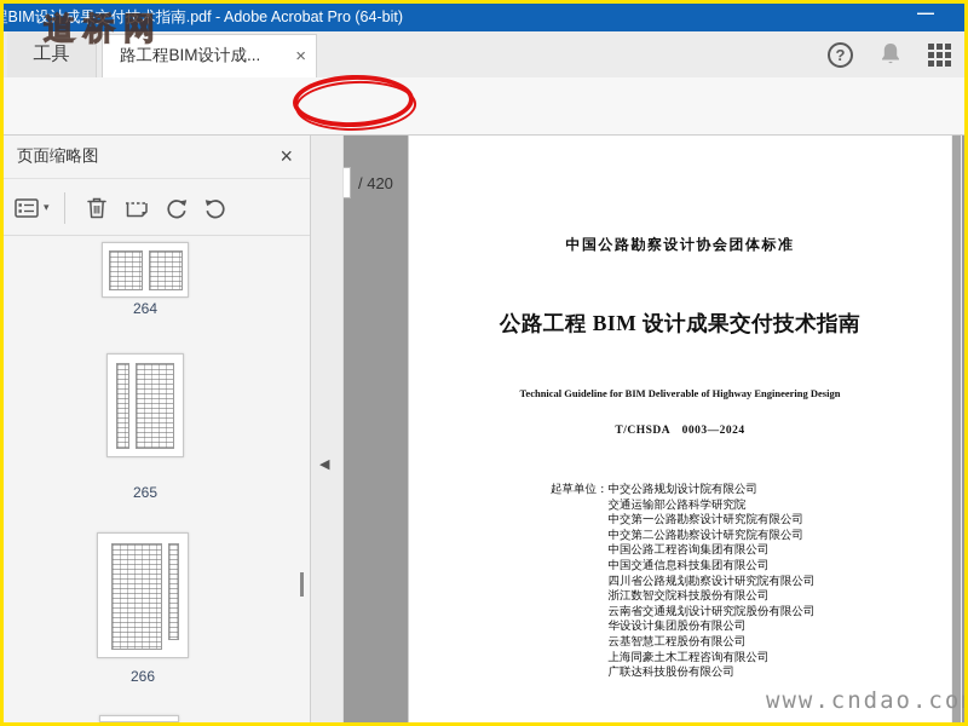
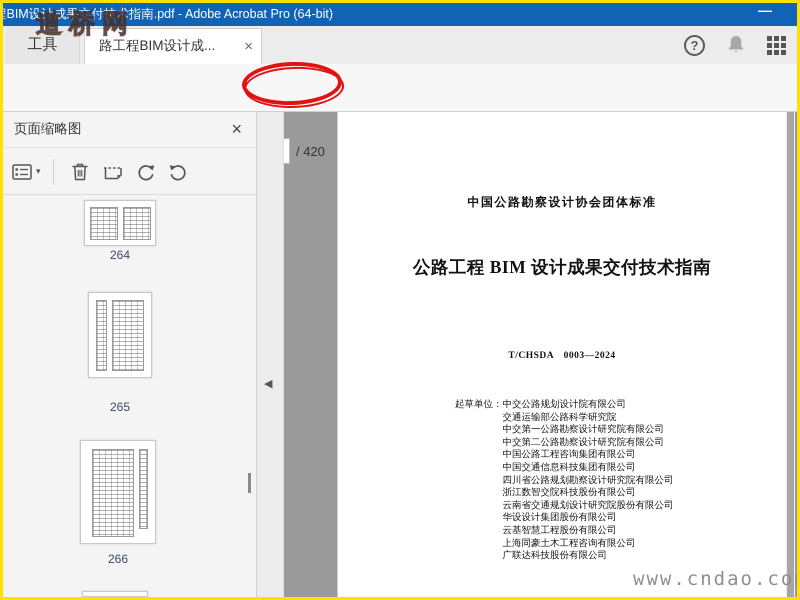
  程BIM设计成果交付技术指南.pdf - Adobe Acrobat Pro (64-bit)
  —
  工具
  路工程BIM设计成...
  ×
  ?
  / 420
  页面缩略图
  ×
  ▾
  264
  265
  266
  ◀
  中国公路勘察设计协会团体标准
  公路工程 BIM 设计成果交付技术指南
- Technical Guideline for BIM Deliverable of Highway Engineering Design
  T/CHSDA 0003—2024
  起草单位：
  中交公路规划设计院有限公司
  交通运输部公路科学研究院
  中交第一公路勘察设计研究院有限公司
  中交第二公路勘察设计研究院有限公司
  中国公路工程咨询集团有限公司
  中国交通信息科技集团有限公司
  四川省公路规划勘察设计研究院有限公司
  浙江数智交院科技股份有限公司
  云南省交通规划设计研究院股份有限公司
  华设设计集团股份有限公司
  云基智慧工程股份有限公司
  上海同豪土木工程咨询有限公司
  广联达科技股份有限公司
  道桥网
  www.cndao.co
